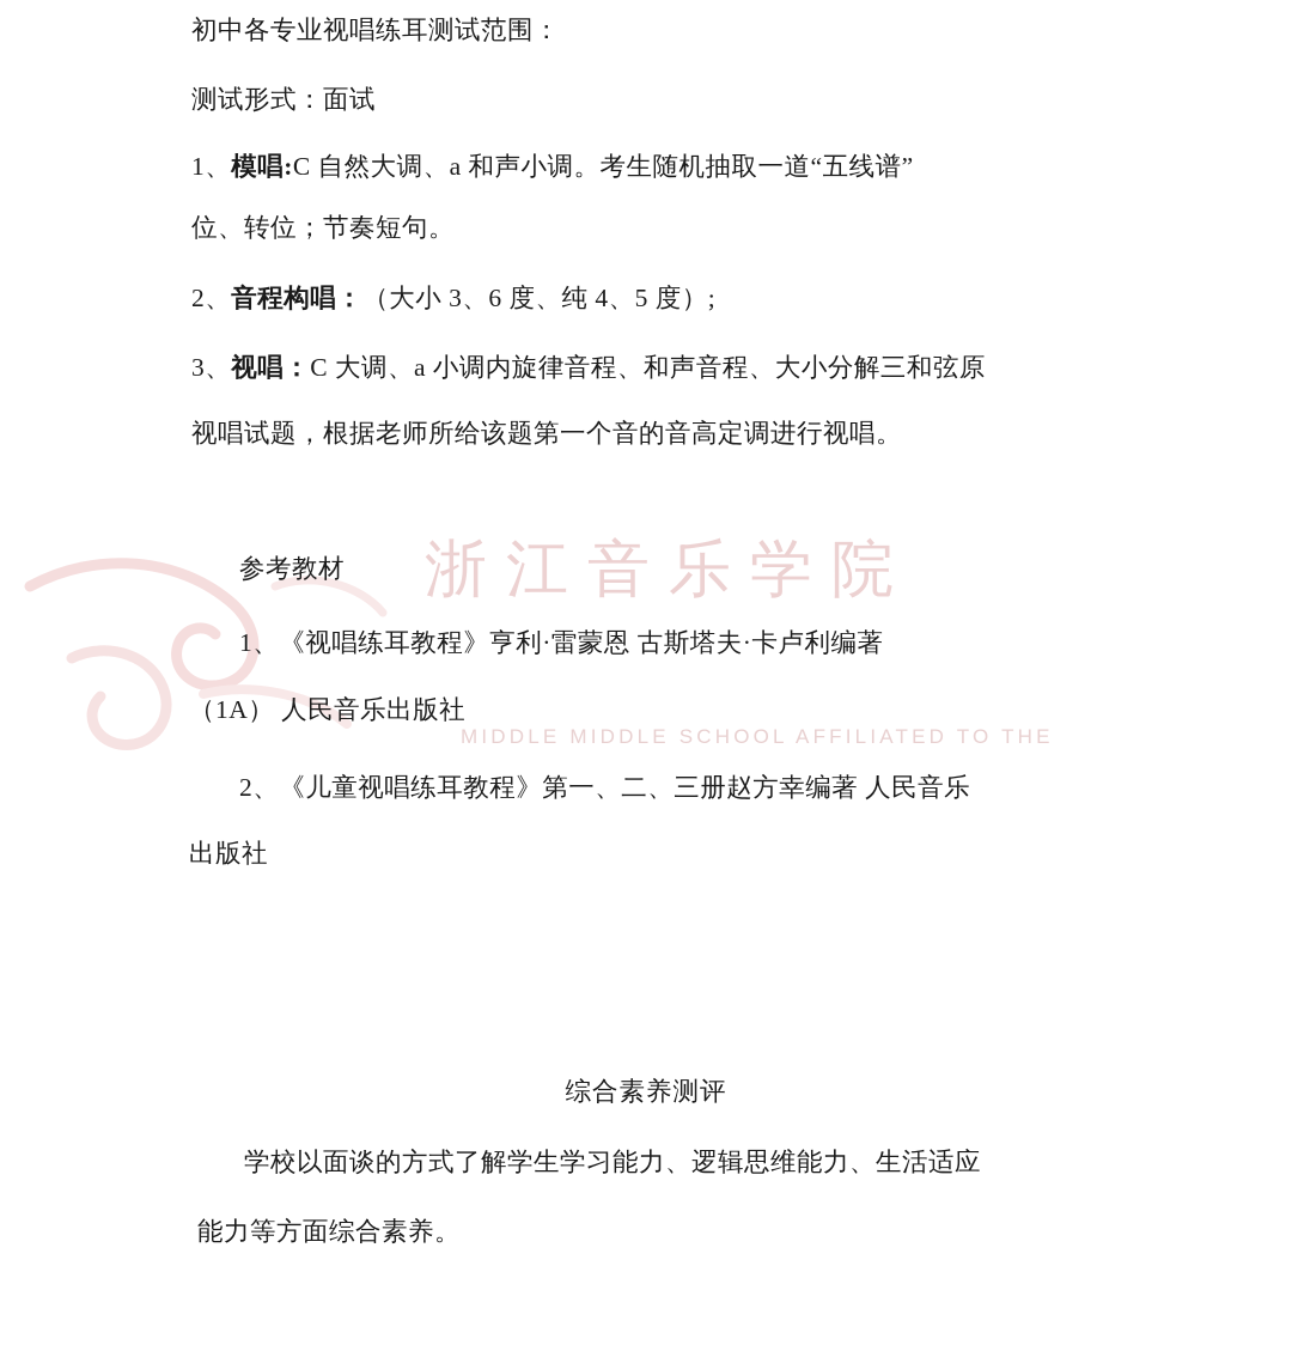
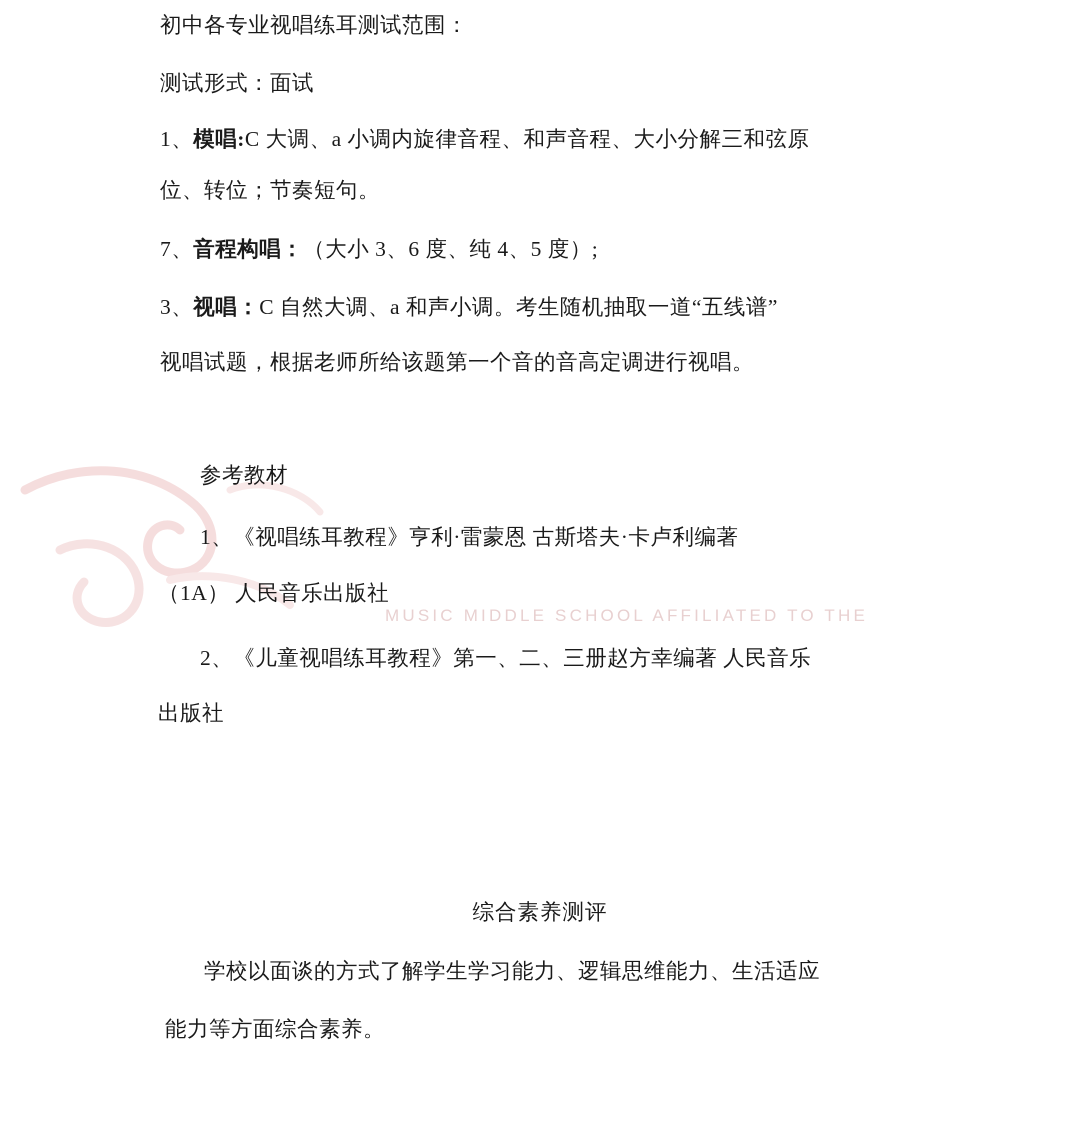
- 浙江音乐学院
- MIDDLE MIDDLE SCHOOL AFFILIATED TO THE
+ MUSIC MIDDLE SCHOOL AFFILIATED TO THE
  初中各专业视唱练耳测试范围：
  测试形式：面试
- 1、模唱:C 自然大调、a 和声小调。考生随机抽取一道“五线谱”
+ 1、模唱:C 大调、a 小调内旋律音程、和声音程、大小分解三和弦原
  位、转位；节奏短句。
- 2、音程构唱：（大小 3、6 度、纯 4、5 度）;
+ 7、音程构唱：（大小 3、6 度、纯 4、5 度）;
- 3、视唱：C 大调、a 小调内旋律音程、和声音程、大小分解三和弦原
+ 3、视唱：C 自然大调、a 和声小调。考生随机抽取一道“五线谱”
  视唱试题，根据老师所给该题第一个音的音高定调进行视唱。
  参考教材
  1、《视唱练耳教程》亨利·雷蒙恩 古斯塔夫·卡卢利编著
  （1A） 人民音乐出版社
  2、《儿童视唱练耳教程》第一、二、三册赵方幸编著 人民音乐
  出版社
  综合素养测评
  学校以面谈的方式了解学生学习能力、逻辑思维能力、生活适应
  能力等方面综合素养。
